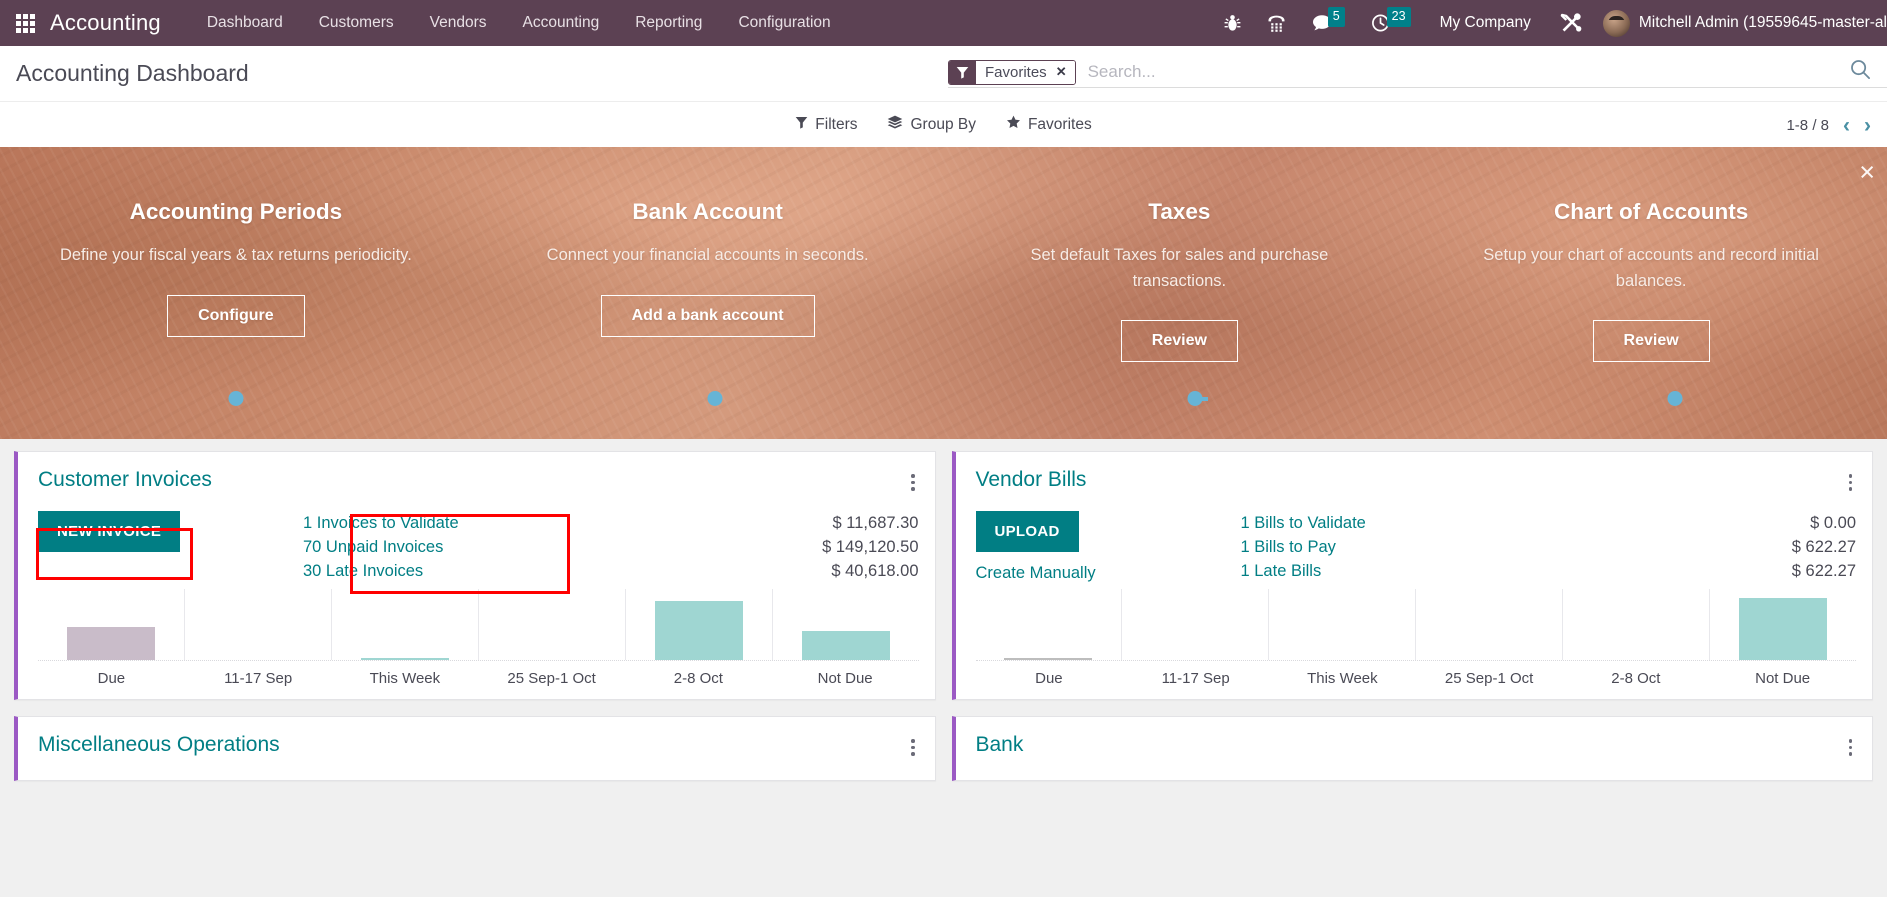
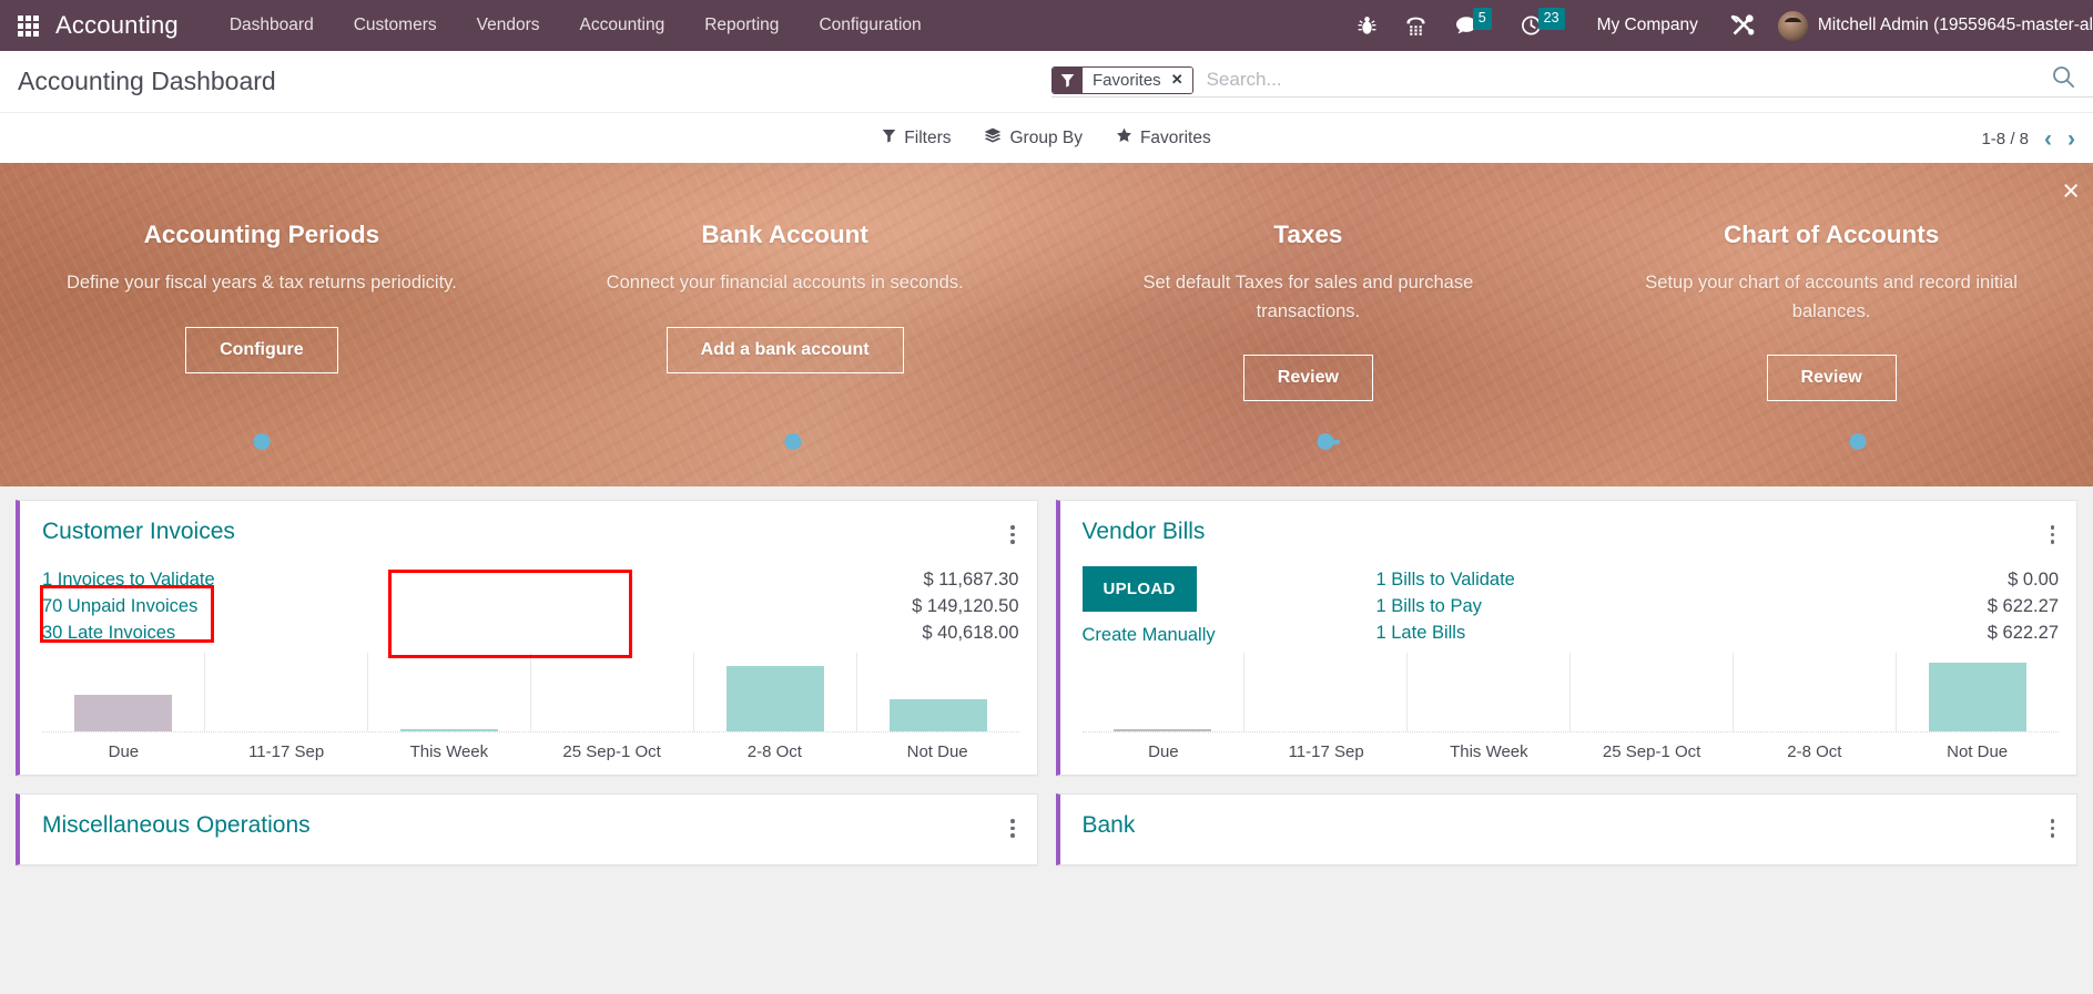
  Accounting
  Dashboard
  Customers
  Vendors
  Accounting
  Reporting
  Configuration
  5
  23
  My Company
  Mitchell Admin (19559645-master-al
  Accounting Dashboard
  Favorites
  ✕
  Search...
  Filters
  Group By
  Favorites
  1-8 / 8
  ‹
  ›
  ×
  Accounting Periods
  Define your fiscal years & tax returns periodicity.
  Configure
  Bank Account
  Connect your financial accounts in seconds.
  Add a bank account
  Taxes
  Set default Taxes for sales and purchase transactions.
  Review
  Chart of Accounts
  Setup your chart of accounts and record initial balances.
  Review
  Customer Invoices
- NEW INVOICE
  1 Invoices to Validate
  70 Unpaid Invoices
  30 Late Invoices
  $ 11,687.30
  $ 149,120.50
  $ 40,618.00
  Due
  11-17 Sep
  This Week
  25 Sep-1 Oct
  2-8 Oct
  Not Due
  Vendor Bills
  UPLOAD
  Create Manually
  1 Bills to Validate
  1 Bills to Pay
  1 Late Bills
  $ 0.00
  $ 622.27
  $ 622.27
  Due
  11-17 Sep
  This Week
  25 Sep-1 Oct
  2-8 Oct
  Not Due
  Miscellaneous Operations
  Bank
